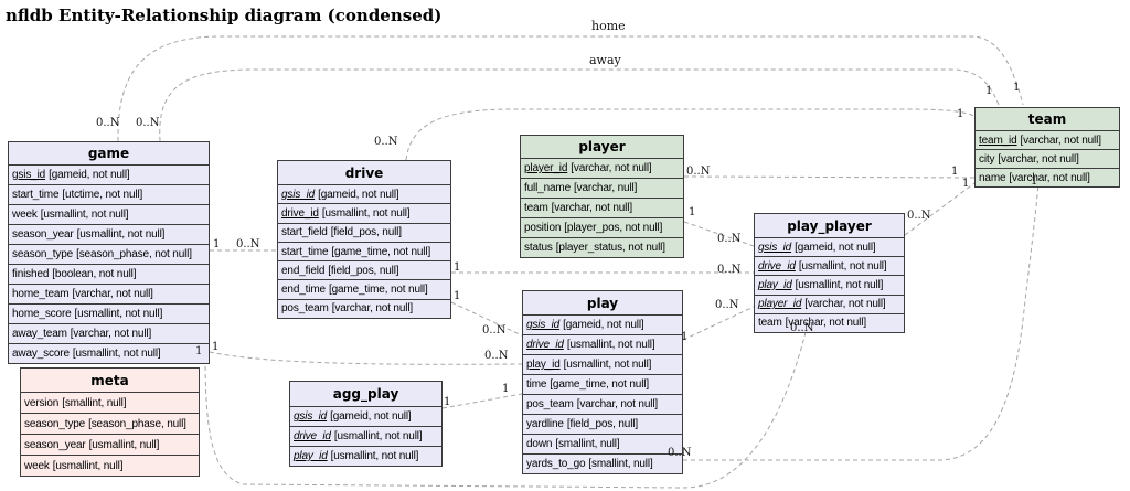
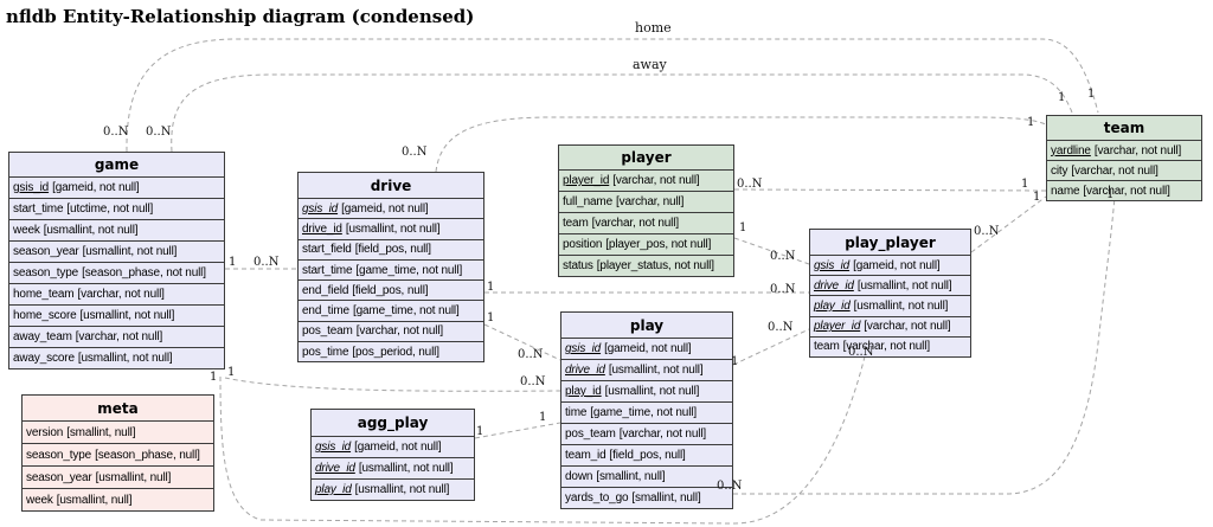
  nfldb Entity-Relationship diagram (condensed)
  game
  gsis_id
  [gameid, not null]
  start_time
  [utctime, not null]
  week
  [usmallint, not null]
  season_year
  [usmallint, not null]
  season_type
  [season_phase, not null]
- finished
- [boolean, not null]
  home_team
  [varchar, not null]
  home_score
  [usmallint, not null]
  away_team
  [varchar, not null]
  away_score
  [usmallint, not null]
  drive
  gsis_id
  [gameid, not null]
  drive_id
  [usmallint, not null]
  start_field
  [field_pos, null]
  start_time
  [game_time, not null]
  end_field
  [field_pos, null]
  end_time
  [game_time, not null]
  pos_team
  [varchar, not null]
+ pos_time
+ [pos_period, null]
  player
  player_id
  [varchar, not null]
  full_name
  [varchar, null]
  team
  [varchar, not null]
  position
  [player_pos, not null]
  status
  [player_status, not null]
  play
  gsis_id
  [gameid, not null]
  drive_id
  [usmallint, not null]
  play_id
  [usmallint, not null]
  time
  [game_time, not null]
  pos_team
  [varchar, not null]
- yardline
+ team_id
  [field_pos, null]
  down
  [smallint, null]
  yards_to_go
  [smallint, null]
  play_player
  gsis_id
  [gameid, not null]
  drive_id
  [usmallint, not null]
  play_id
  [usmallint, not null]
  player_id
  [varchar, not null]
  team
  [varchar, not null]
  team
- team_id
+ yardline
  [varchar, not null]
  city
  [varchar, not null]
  name
  [varchar, not null]
  meta
  version
  [smallint, null]
  season_type
  [season_phase, null]
  season_year
  [usmallint, null]
  week
  [usmallint, null]
  agg_play
  gsis_id
  [gameid, not null]
  drive_id
  [usmallint, not null]
  play_id
  [usmallint, not null]
  0..N
  1
  home
  0..N
  1
  away
  1
  0..N
  0..N
  1
  0..N
  1
  0..N
  1
  1
  0..N
  1
  0..N
  1
  0..N
  1
  0..N
  1
  0..N
  1
  0..N
  0..N
  1
  1
  1
